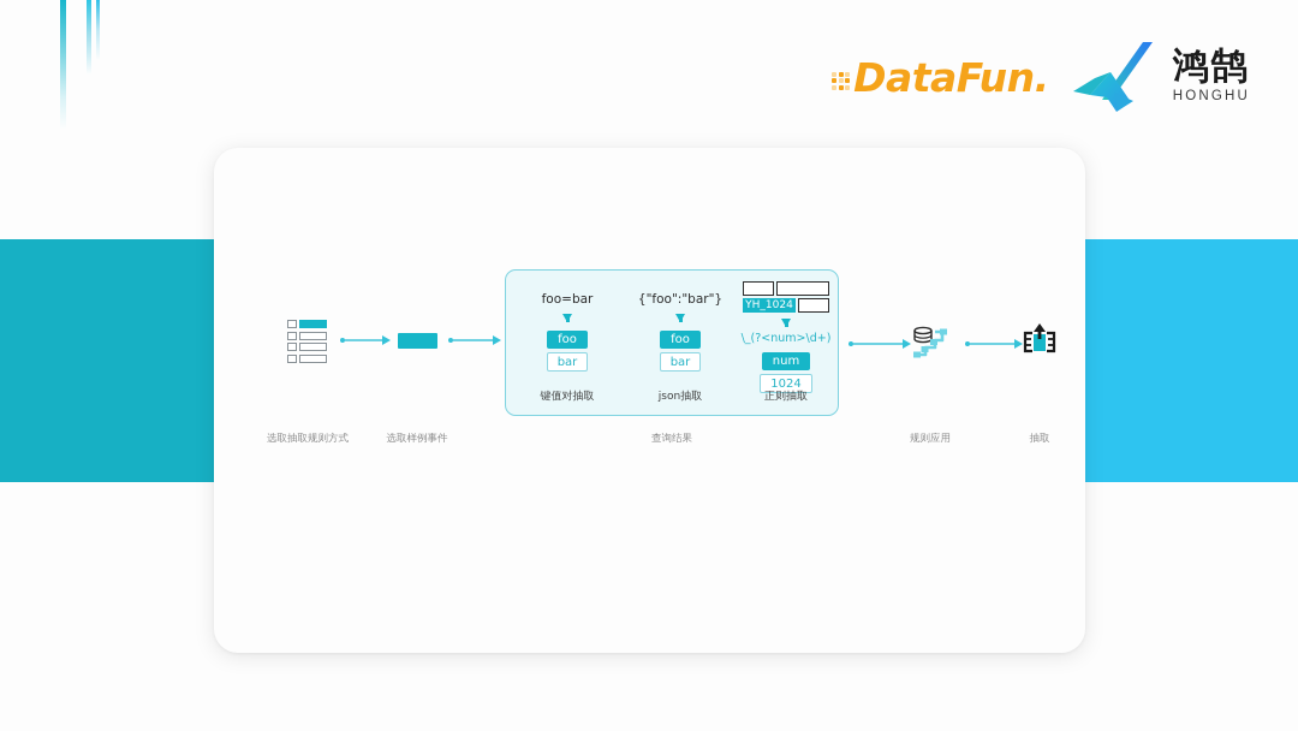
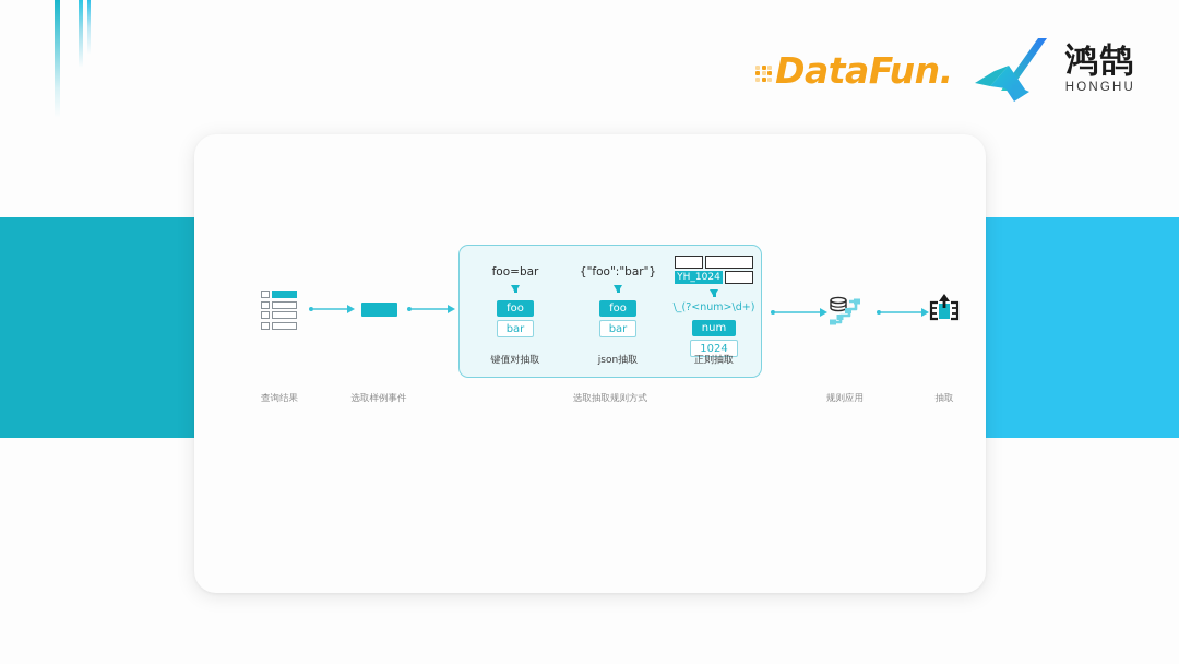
  DataFun.
  鸿鹄
  HONGHU
- 选取抽取规则方式
+ 查询结果
  选取样例事件
  foo=bar
  foo
  bar
  键值对抽取
  {"foo":"bar"}
  foo
  bar
  json抽取
  YH_1024
  \_(?<num>\d+)
  num
  1024
  正则抽取
- 查询结果
+ 选取抽取规则方式
  规则应用
  抽取
